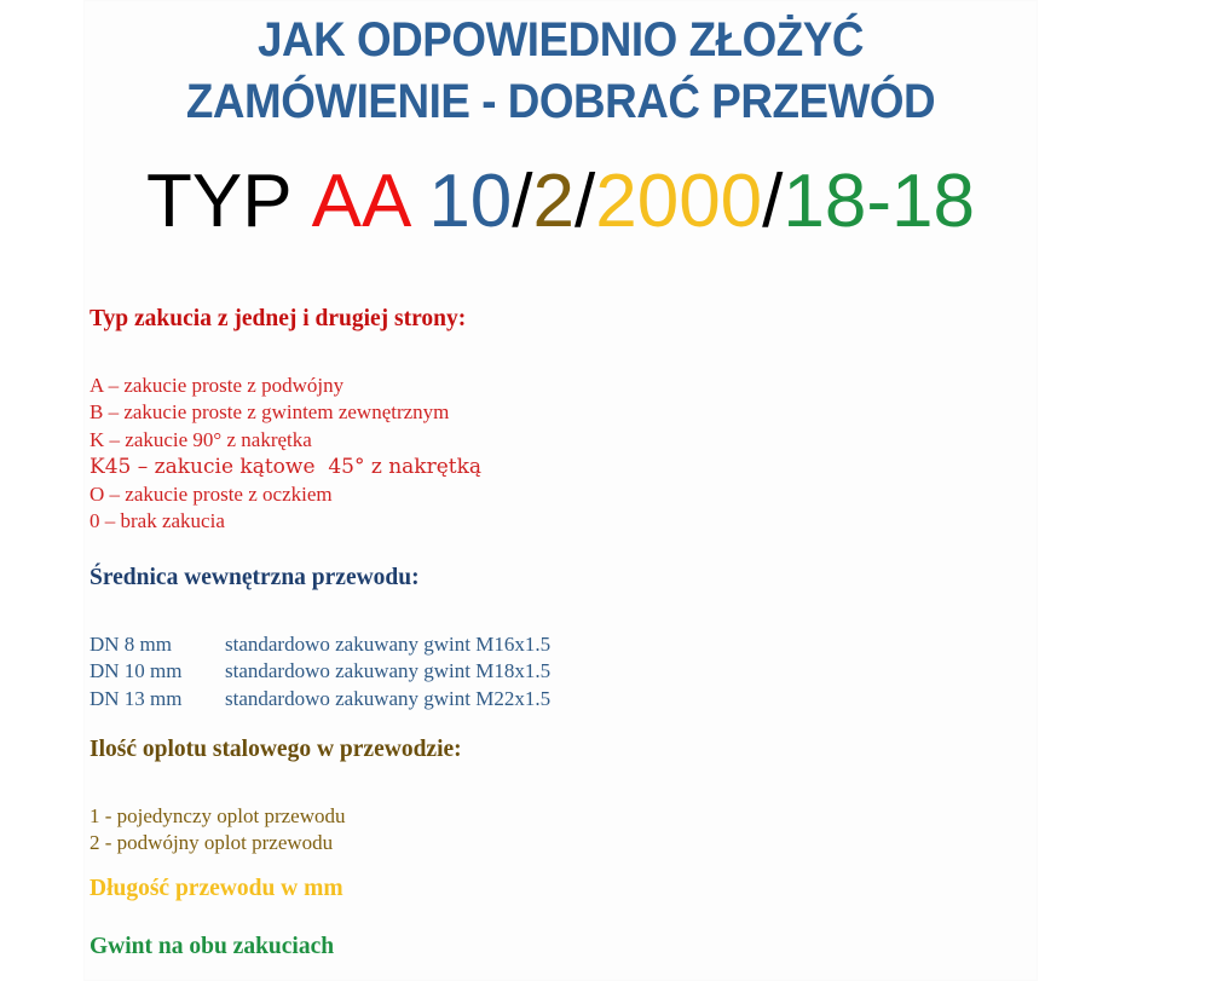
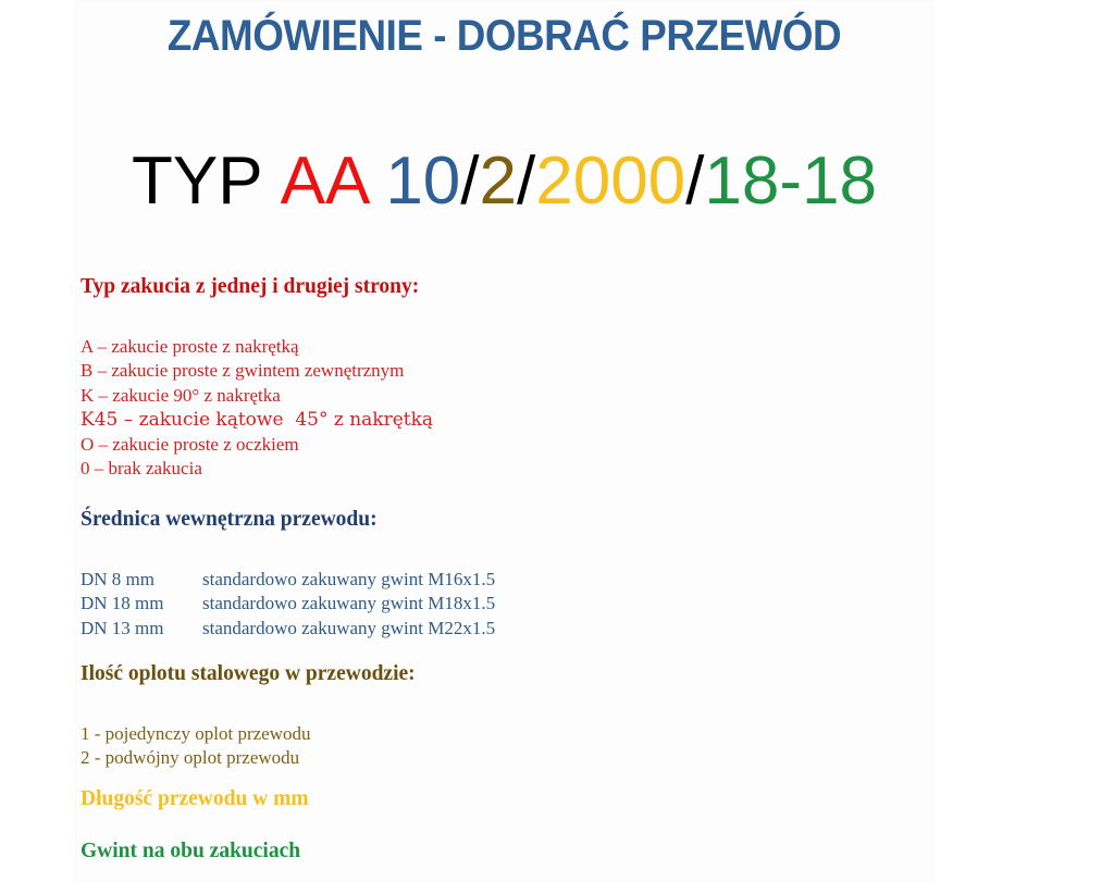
- JAK ODPOWIEDNIO ZŁOŻYĆ
  ZAMÓWIENIE - DOBRAĆ PRZEWÓD
  TYP AA 10/2/2000/18-18
  Typ zakucia z jednej i drugiej strony:
- A – zakucie proste z podwójny
+ A – zakucie proste z nakrętką
  B – zakucie proste z gwintem zewnętrznym
  K – zakucie 90° z nakrętka
  K45 – zakucie kątowe 45° z nakrętką
  O – zakucie proste z oczkiem
  0 – brak zakucia
  Średnica wewnętrzna przewodu:
  DN 8 mm standardowo zakuwany gwint M16x1.5
- DN 10 mm standardowo zakuwany gwint M18x1.5
+ DN 18 mm standardowo zakuwany gwint M18x1.5
  DN 13 mm standardowo zakuwany gwint M22x1.5
  Ilość oplotu stalowego w przewodzie:
  1 - pojedynczy oplot przewodu
  2 - podwójny oplot przewodu
  Długość przewodu w mm
  Gwint na obu zakuciach
